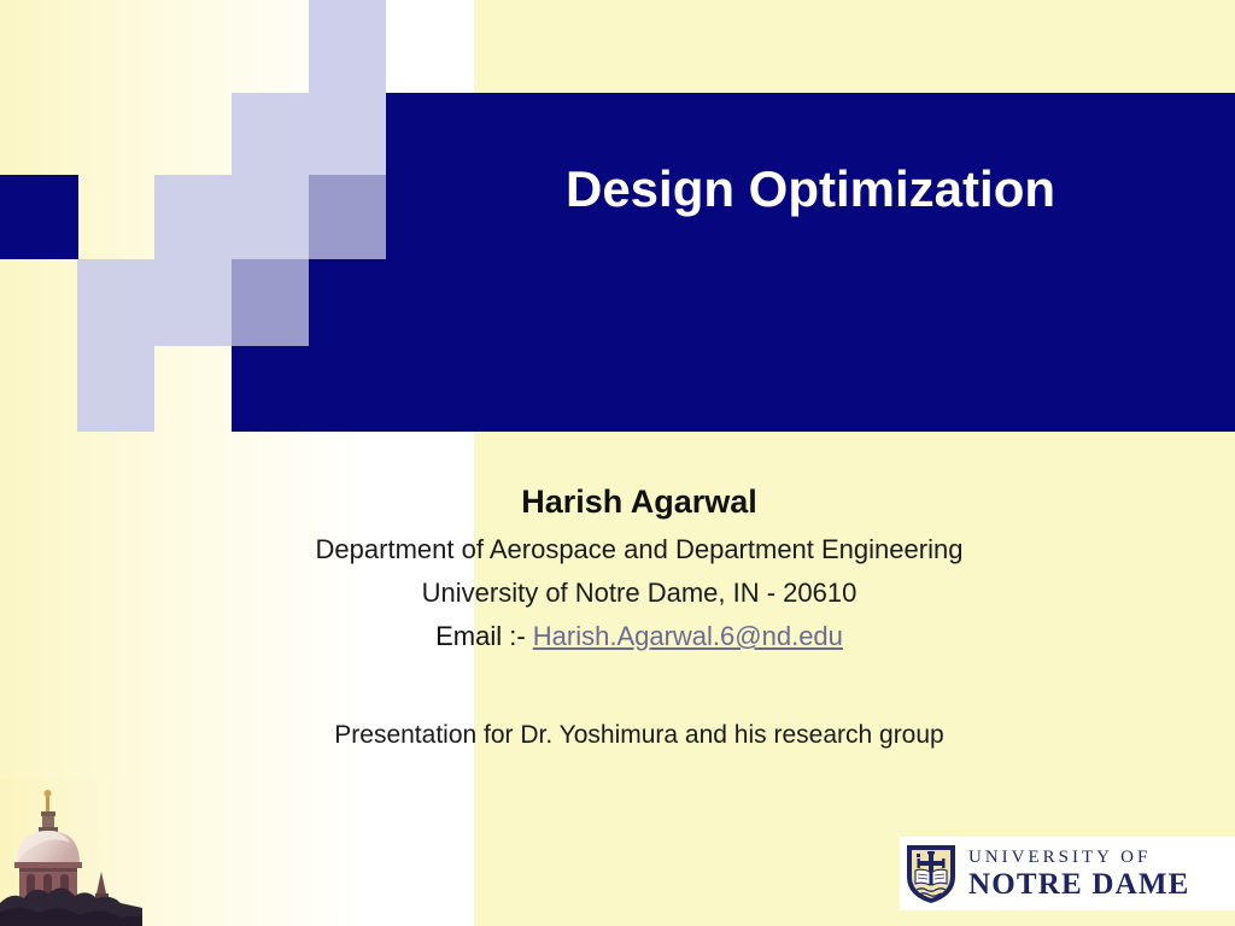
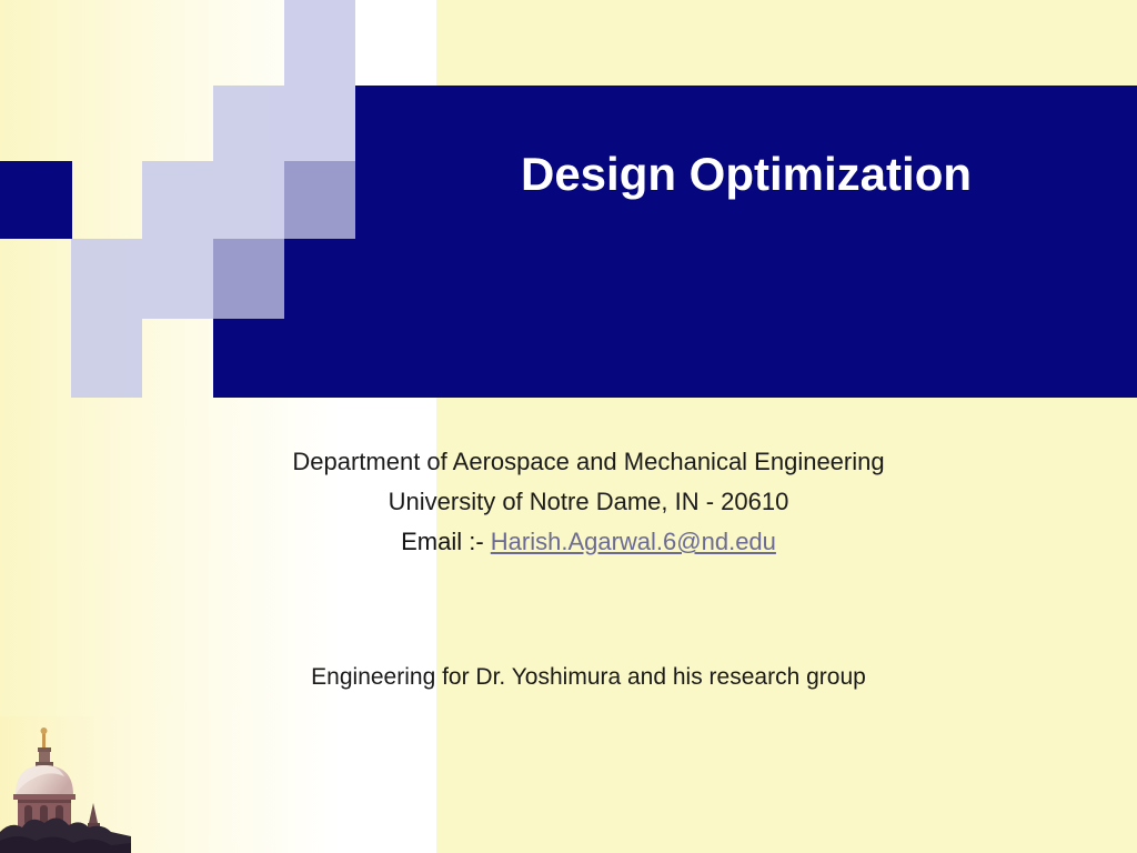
  Design Optimization
- Harish Agarwal
- Department of Aerospace and Department Engineering
+ Department of Aerospace and Mechanical Engineering
  University of Notre Dame, IN - 20610
  Email :- Harish.Agarwal.6@nd.edu
- Presentation for Dr. Yoshimura and his research group
+ Engineering for Dr. Yoshimura and his research group
- UNIVERSITY OF
- NOTRE DAME
